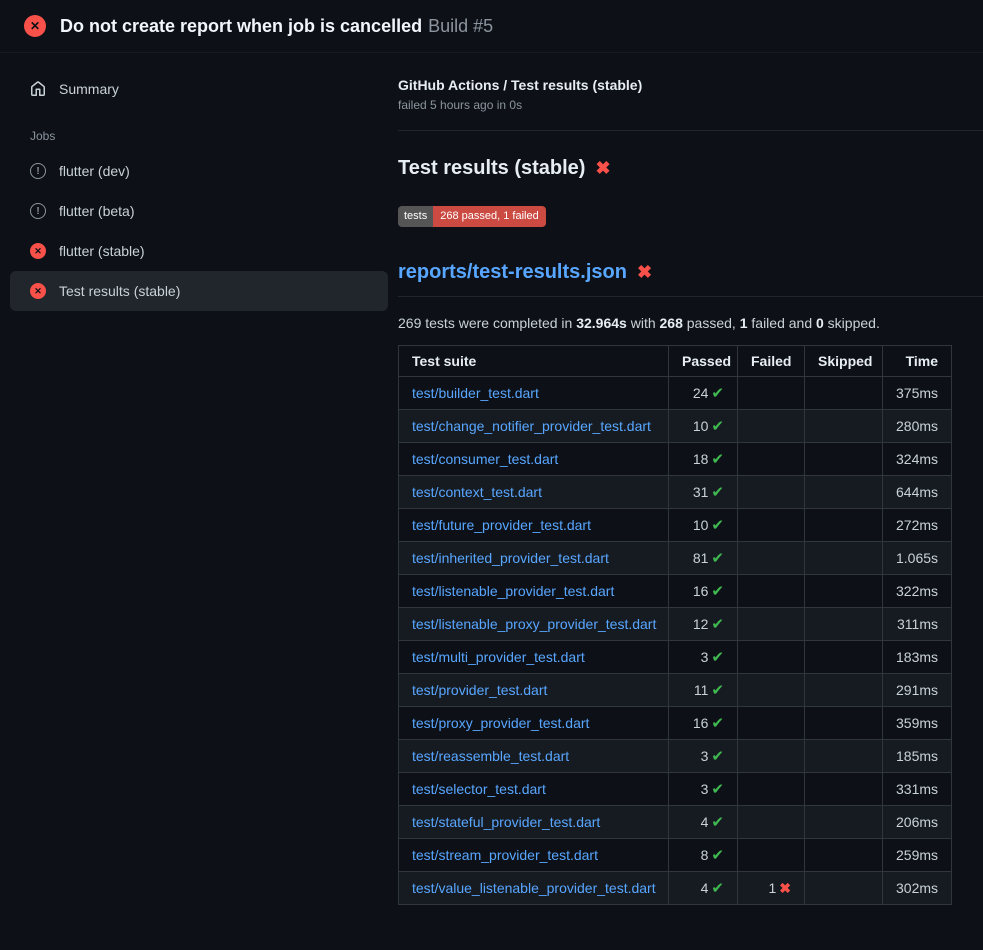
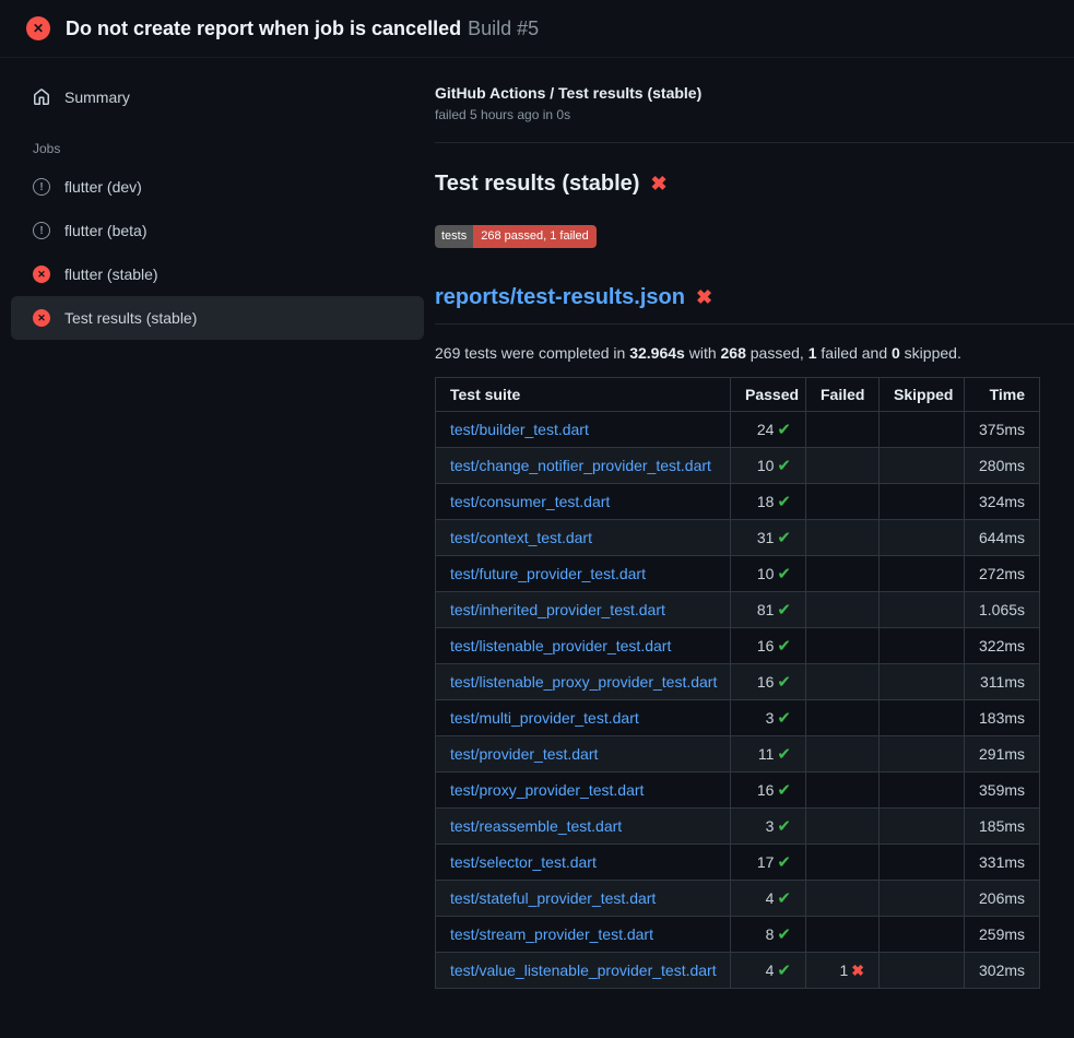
  ✕
  Do not create report when job is cancelled Build #5
  Summary
  Jobs
  !
  flutter (dev)
  !
  flutter (beta)
  ✕
  flutter (stable)
  ✕
  Test results (stable)
  GitHub Actions / Test results (stable)
  failed 5 hours ago in 0s
  Test results (stable)
  ✖
  tests
  268 passed, 1 failed
  reports/test-results.json
  ✖
  269 tests were completed in 32.964s with 268 passed, 1 failed and 0 skipped.
  Test suite	Passed	Failed	Skipped	Time
  test/builder_test.dart	24 ✔			375ms
  test/change_notifier_provider_test.dart	10 ✔			280ms
  test/consumer_test.dart	18 ✔			324ms
  test/context_test.dart	31 ✔			644ms
  test/future_provider_test.dart	10 ✔			272ms
  test/inherited_provider_test.dart	81 ✔			1.065s
  test/listenable_provider_test.dart	16 ✔			322ms
- test/listenable_proxy_provider_test.dart	12 ✔			311ms
+ test/listenable_proxy_provider_test.dart	16 ✔			311ms
  test/multi_provider_test.dart	3 ✔			183ms
  test/provider_test.dart	11 ✔			291ms
  test/proxy_provider_test.dart	16 ✔			359ms
  test/reassemble_test.dart	3 ✔			185ms
- test/selector_test.dart	3 ✔			331ms
+ test/selector_test.dart	17 ✔			331ms
  test/stateful_provider_test.dart	4 ✔			206ms
  test/stream_provider_test.dart	8 ✔			259ms
  test/value_listenable_provider_test.dart	4 ✔	1 ✖		302ms
